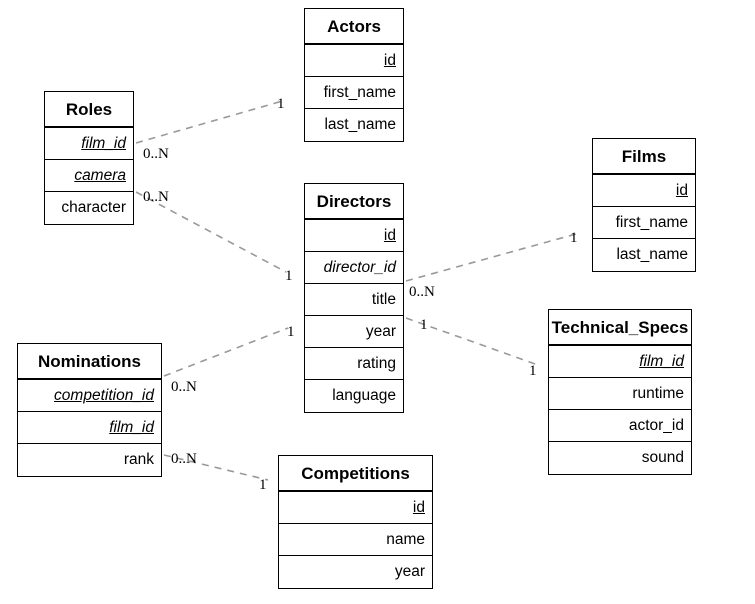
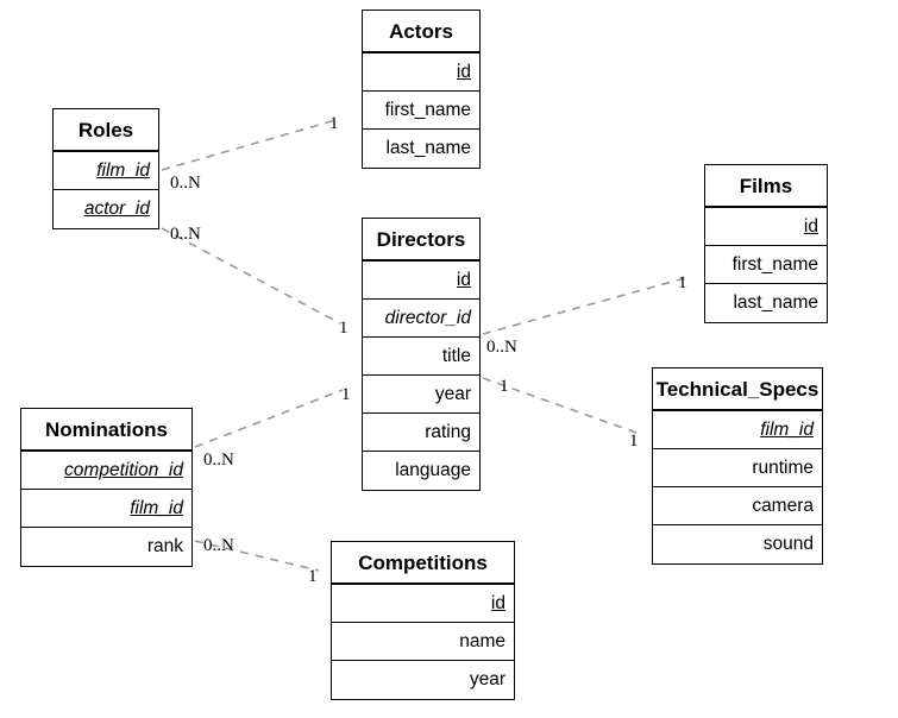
  Actors
  id
  first_name
  last_name
  Roles
  film_id
- camera
+ actor_id
- character
  Films
  id
  first_name
  last_name
  Directors
  id
  director_id
  title
  year
  rating
  language
  Technical_Specs
  film_id
  runtime
- actor_id
+ camera
  sound
  Nominations
  competition_id
  film_id
  rank
  Competitions
  id
  name
  year
  0..N
  1
  0..N
  1
  0..N
  1
  1
  1
  0..N
  1
  0..N
  1
